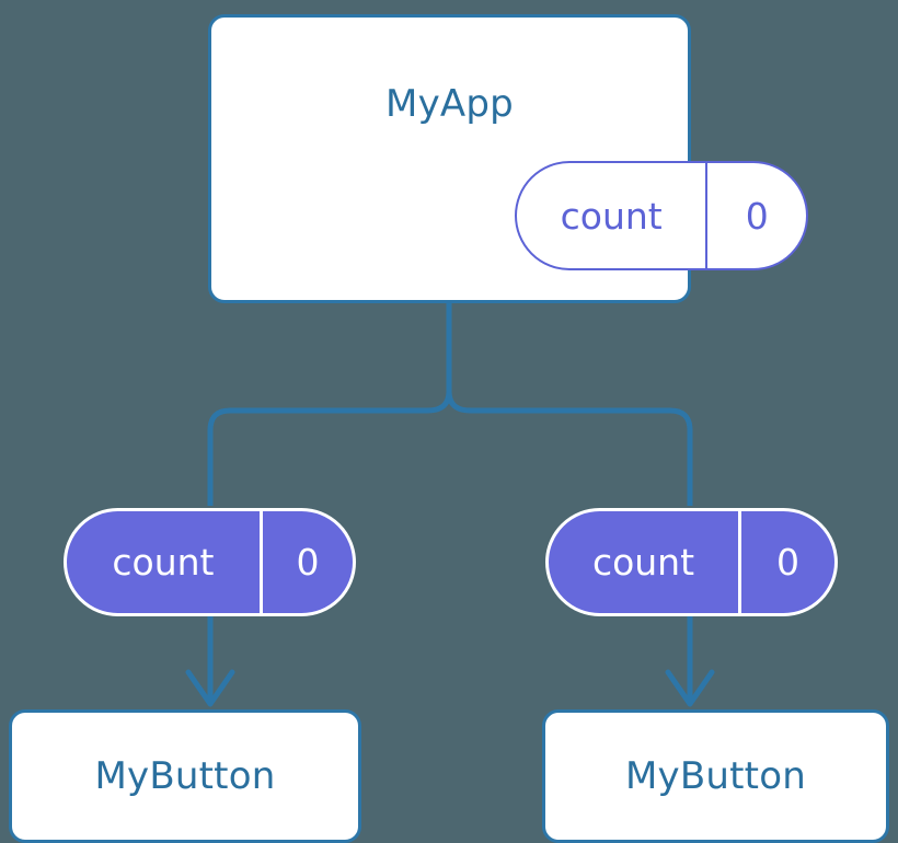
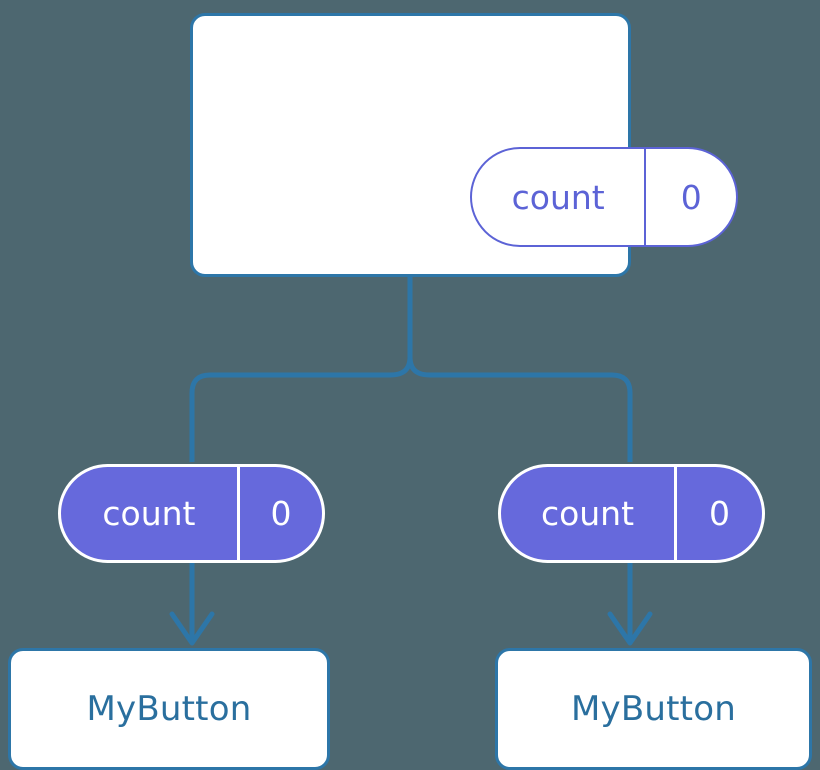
- MyApp
  count
  0
  count
  0
  count
  0
  MyButton
  MyButton
